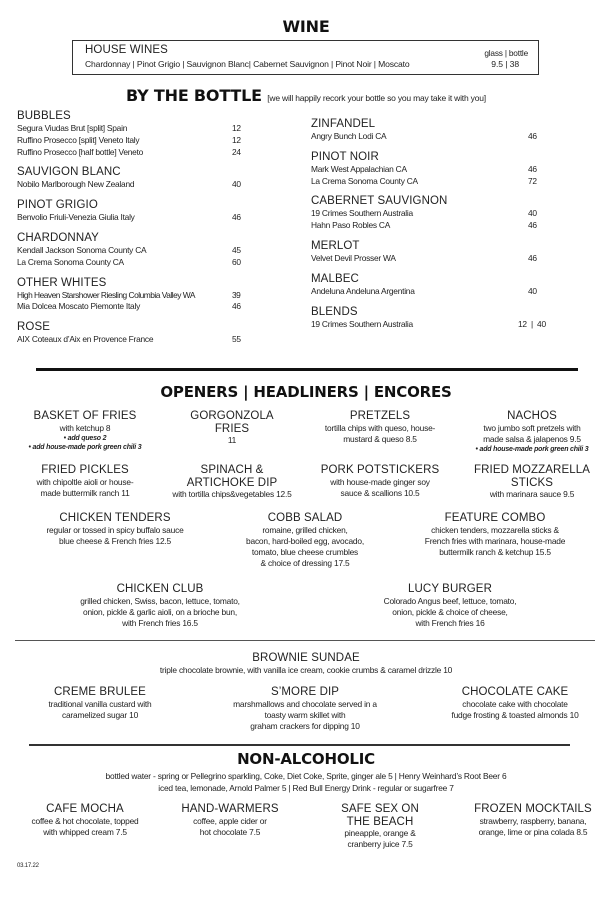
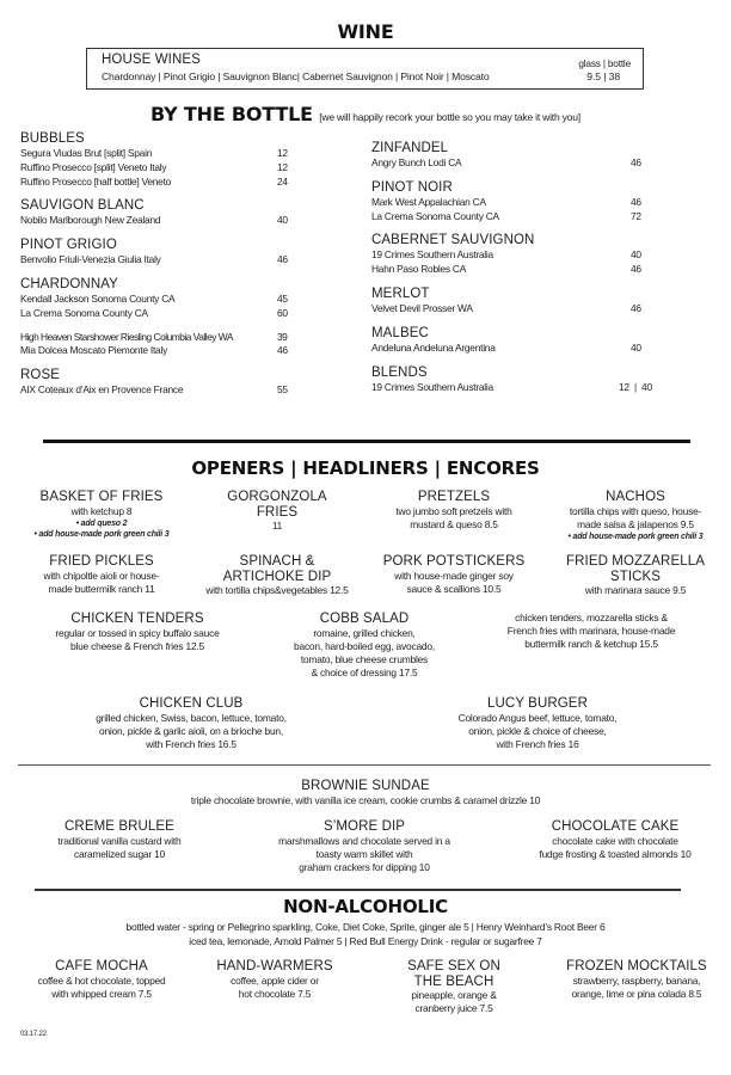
  WINE
  HOUSE WINES
  Chardonnay | Pinot Grigio | Sauvignon Blanc| Cabernet Sauvignon | Pinot Noir | Moscato
  glass | bottle
  9.5 | 38
  BY THE BOTTLE [we will happily recork your bottle so you may take it with you]
  BUBBLES
  Segura Viudas Brut [split] Spain
  12
  Ruffino Prosecco [split] Veneto Italy
  12
  Ruffino Prosecco [half bottle] Veneto
  24
  SAUVIGON BLANC
  Nobilo Marlborough New Zealand
  40
  PINOT GRIGIO
  Benvolio Friuli-Venezia Giulia Italy
  46
  CHARDONNAY
  Kendall Jackson Sonoma County CA
  45
  La Crema Sonoma County CA
  60
- OTHER WHITES
  High Heaven Starshower Riesling Columbia Valley WA
  39
  Mia Dolcea Moscato Piemonte Italy
  46
  ROSE
  AIX Coteaux d’Aix en Provence France
  55
  ZINFANDEL
  Angry Bunch Lodi CA
  46
  PINOT NOIR
  Mark West Appalachian CA
  46
  La Crema Sonoma County CA
  72
  CABERNET SAUVIGNON
  19 Crimes Southern Australia
  40
  Hahn Paso Robles CA
  46
  MERLOT
  Velvet Devil Prosser WA
  46
  MALBEC
  Andeluna Andeluna Argentina
  40
  BLENDS
  19 Crimes Southern Australia
  12 | 40
  OPENERS | HEADLINERS | ENCORES
  BASKET OF FRIES
  with ketchup 8
  GORGONZOLA
  FRIES
  11
  PRETZELS
- tortilla chips with queso, house-
+ two jumbo soft pretzels with
  mustard & queso 8.5
  NACHOS
- two jumbo soft pretzels with
+ tortilla chips with queso, house-
  made salsa & jalapenos 9.5
  FRIED PICKLES
  with chipoltle aioli or house-
  made buttermilk ranch 11
  SPINACH &
  ARTICHOKE DIP
  with tortilla chips&vegetables 12.5
  PORK POTSTICKERS
  with house-made ginger soy
  sauce & scallions 10.5
  FRIED MOZZARELLA
  STICKS
  with marinara sauce 9.5
  CHICKEN TENDERS
  regular or tossed in spicy buffalo sauce
  blue cheese & French fries 12.5
  COBB SALAD
  romaine, grilled chicken,
  bacon, hard-boiled egg, avocado,
  tomato, blue cheese crumbles
  & choice of dressing 17.5
- FEATURE COMBO
  chicken tenders, mozzarella sticks &
  French fries with marinara, house-made
  buttermilk ranch & ketchup 15.5
  CHICKEN CLUB
  grilled chicken, Swiss, bacon, lettuce, tomato,
  onion, pickle & garlic aioli, on a brioche bun,
  with French fries 16.5
  LUCY BURGER
  Colorado Angus beef, lettuce, tomato,
  onion, pickle & choice of cheese,
  with French fries 16
  BROWNIE SUNDAE
  triple chocolate brownie, with vanilla ice cream, cookie crumbs & caramel drizzle 10
  CREME BRULEE
  traditional vanilla custard with
  caramelized sugar 10
  S’MORE DIP
  marshmallows and chocolate served in a
  toasty warm skillet with
  graham crackers for dipping 10
  CHOCOLATE CAKE
  chocolate cake with chocolate
  fudge frosting & toasted almonds 10
  NON-ALCOHOLIC
  bottled water - spring or Pellegrino sparkling, Coke, Diet Coke, Sprite, ginger ale 5 | Henry Weinhard’s Root Beer 6
  iced tea, lemonade, Arnold Palmer 5 | Red Bull Energy Drink - regular or sugarfree 7
  CAFE MOCHA
  coffee & hot chocolate, topped
  with whipped cream 7.5
  HAND-WARMERS
  coffee, apple cider or
  hot chocolate 7.5
  SAFE SEX ON
  THE BEACH
  pineapple, orange &
  cranberry juice 7.5
  FROZEN MOCKTAILS
  strawberry, raspberry, banana,
  orange, lime or pina colada 8.5
